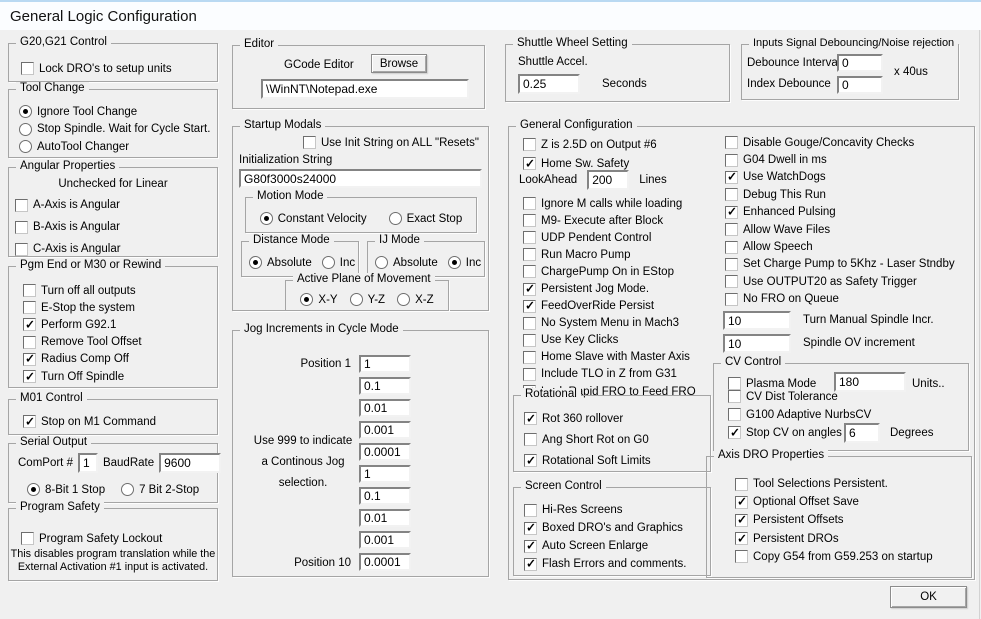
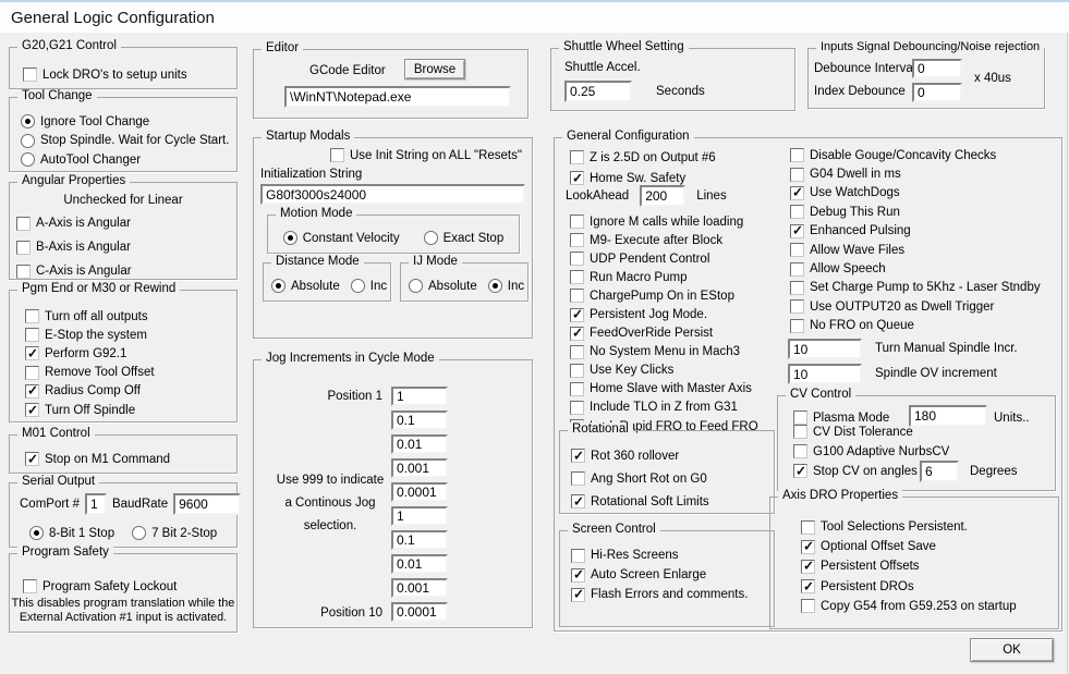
  General Logic Configuration
  G20,G21 Control
  Lock DRO's to setup units
  Tool Change
  Ignore Tool Change
  Stop Spindle. Wait for Cycle Start.
  AutoTool Changer
  Angular Properties
  Unchecked for Linear
  A-Axis is Angular
  B-Axis is Angular
  C-Axis is Angular
  Pgm End or M30 or Rewind
  Turn off all outputs
  E-Stop the system
  Perform G92.1
  Remove Tool Offset
  Radius Comp Off
  Turn Off Spindle
  M01 Control
  Stop on M1 Command
  Serial Output
  ComPort #
  1
  BaudRate
  9600
  8-Bit 1 Stop
  7 Bit 2-Stop
  Program Safety
  Program Safety Lockout
  This disables program translation while the
  External Activation #1 input is activated.
  Editor
  GCode Editor
  Browse
  \WinNT\Notepad.exe
  Startup Modals
  Use Init String on ALL "Resets"
  Initialization String
  G80f3000s24000
  Motion Mode
  Constant Velocity
  Exact Stop
  Distance Mode
  Absolute
  Inc
  IJ Mode
  Absolute
  Inc
- Active Plane of Movement
- X-Y
- Y-Z
- X-Z
  Jog Increments in Cycle Mode
  Position 1
  Use 999 to indicate a Continous Jog selection.
  Position 10
  1
  0.1
  0.01
  0.001
  0.0001
  1
  0.1
  0.01
  0.001
  0.0001
  Shuttle Wheel Setting
  Shuttle Accel.
  0.25
  Seconds
  Inputs Signal Debouncing/Noise rejection
  Debounce Interva
  0
  x 40us
  Index Debounce
  0
  General Configuration
  Z is 2.5D on Output #6
  Home Sw. Safety
  LookAhead
  200
  Lines
  Ignore M calls while loading
  M9- Execute after Block
  UDP Pendent Control
  Run Macro Pump
  ChargePump On in EStop
  Persistent Jog Mode.
  FeedOverRide Persist
  No System Menu in Mach3
  Use Key Clicks
  Home Slave with Master Axis
  Include TLO in Z from G31
  pid FRO to Feed FRO
  Rotational
  Rot 360 rollover
  Ang Short Rot on G0
  Rotational Soft Limits
  Screen Control
  Hi-Res Screens
- Boxed DRO's and Graphics
  Auto Screen Enlarge
  Flash Errors and comments.
  Disable Gouge/Concavity Checks
  G04 Dwell in ms
  Use WatchDogs
  Debug This Run
  Enhanced Pulsing
  Allow Wave Files
  Allow Speech
  Set Charge Pump to 5Khz - Laser Stndby
- Use OUTPUT20 as Safety Trigger
+ Use OUTPUT20 as Dwell Trigger
  No FRO on Queue
  10
  Turn Manual Spindle Incr.
  10
  Spindle OV increment
  CV Control
  Plasma Mode
  CV Dist Tolerance
  180
  Units..
  G100 Adaptive NurbsCV
  Stop CV on angles
  6
  Degrees
  Axis DRO Properties
  Tool Selections Persistent.
  Optional Offset Save
  Persistent Offsets
  Persistent DROs
  Copy G54 from G59.253 on startup
  OK
